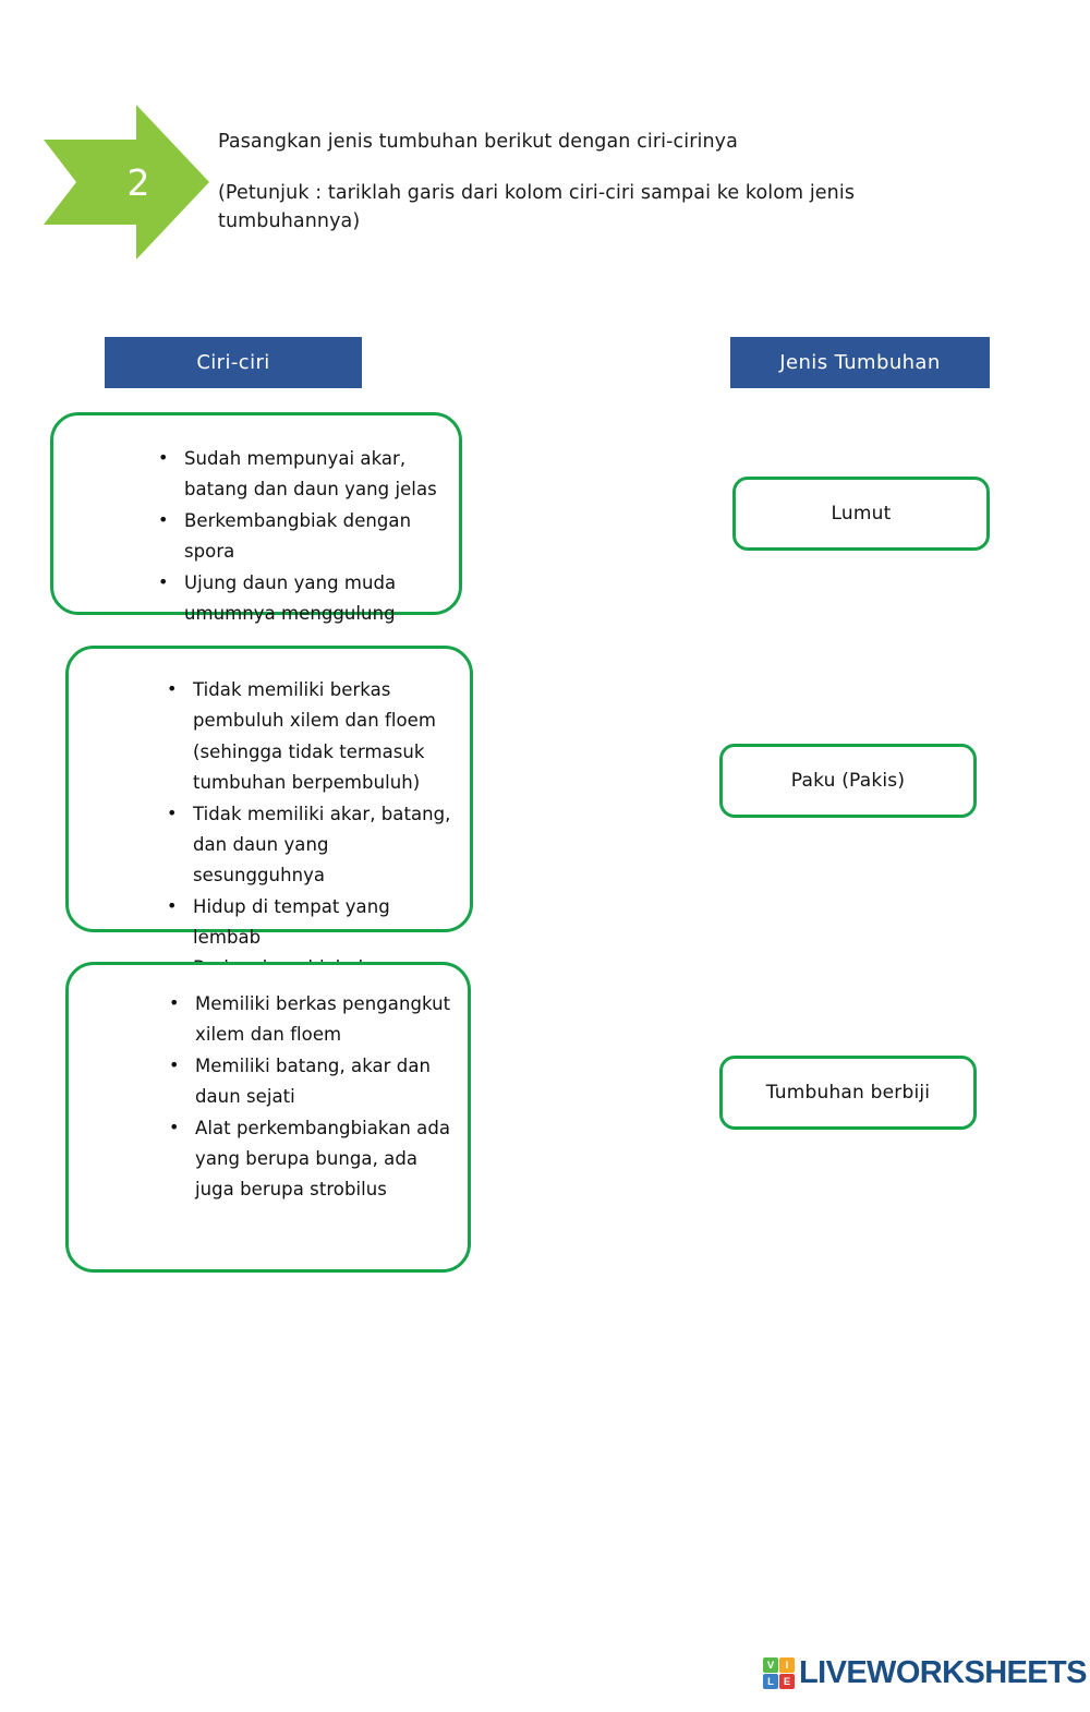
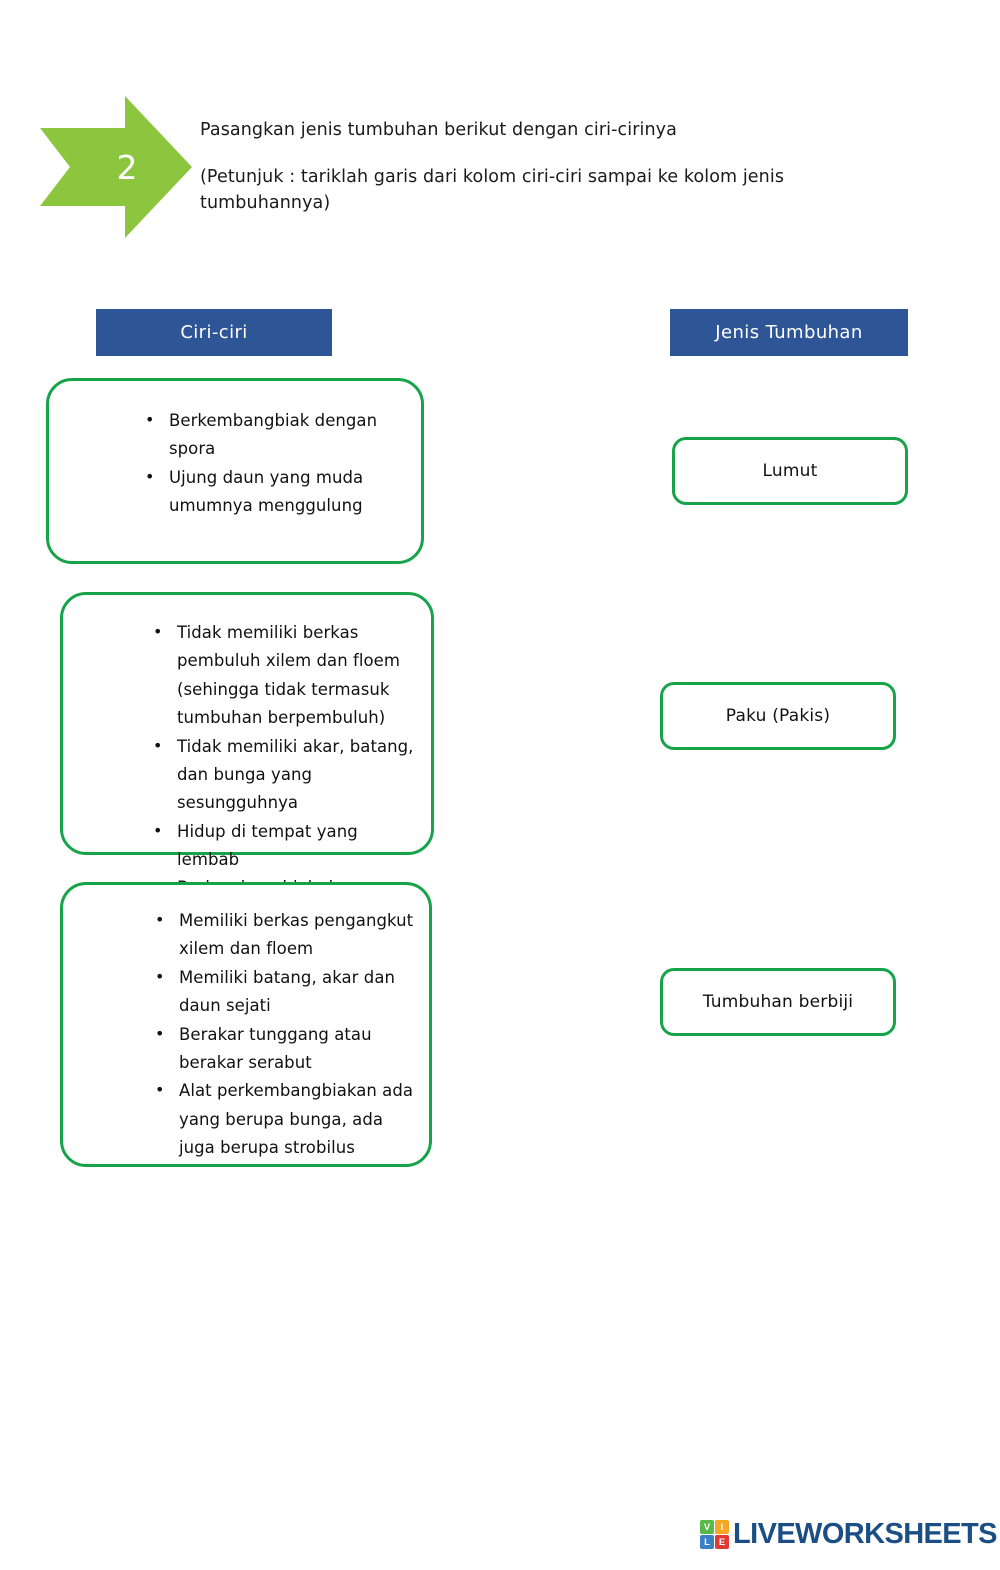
  2
  Pasangkan jenis tumbuhan berikut dengan ciri-cirinya
  (Petunjuk : tariklah garis dari kolom ciri-ciri sampai ke kolom jenis tumbuhannya)
  Ciri-ciri
  Jenis Tumbuhan
- Sudah mempunyai akar, batang dan daun yang jelas
  Berkembangbiak dengan spora
  Ujung daun yang muda umumnya menggulung
  Tidak memiliki berkas pembuluh xilem dan floem (sehingga tidak termasuk tumbuhan berpembuluh)
- Tidak memiliki akar, batang, dan daun yang sesungguhnya
+ Tidak memiliki akar, batang, dan bunga yang sesungguhnya
  Hidup di tempat yang lembab
  Memiliki berkas pengangkut xilem dan floem
  Memiliki batang, akar dan daun sejati
+ Berakar tunggang atau berakar serabut
  Alat perkembangbiakan ada yang berupa bunga, ada juga berupa strobilus
  Lumut
  Paku (Pakis)
  Tumbuhan berbiji
  V
  I
  L
  E
  LIVEWORKSHEETS
